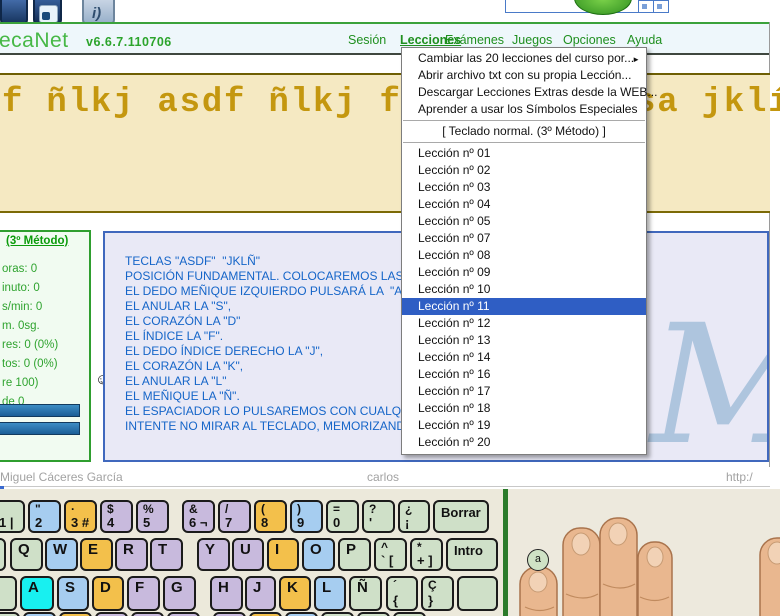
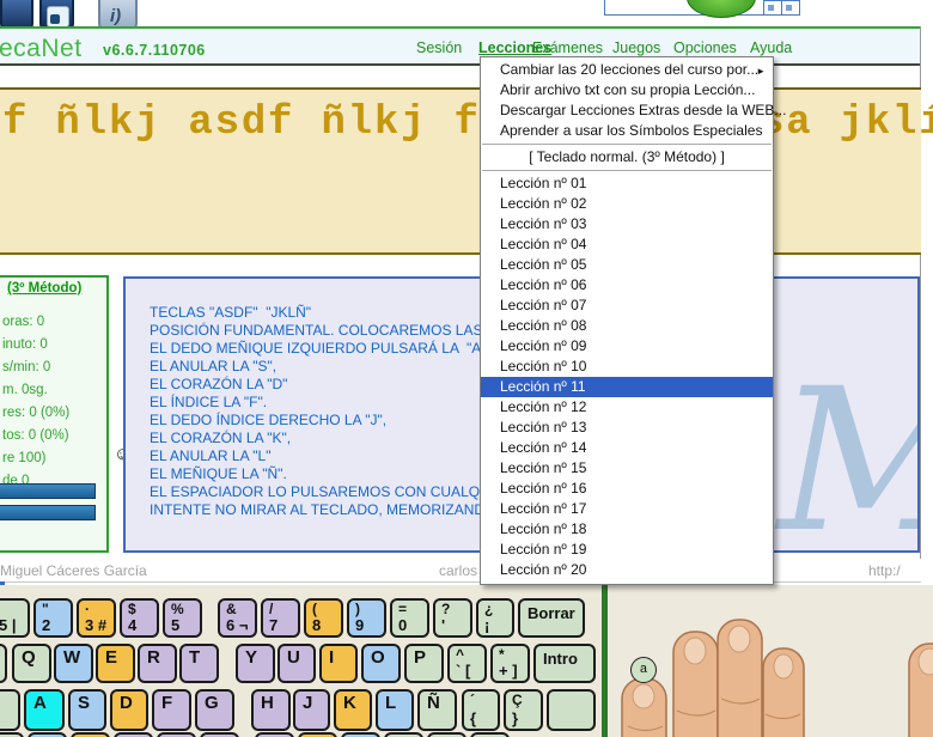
  i)
  ecaNet
  v6.6.7.110706
  Sesión
  Lecciones
  Exámenes
  Juegos
  Opciones
  Ayuda
  f ñlkj asdf ñlkj f
  a jklí
  (3º Método)
  oras: 0
  inuto: 0
  s/min: 0
  m. 0sg.
  res: 0 (0%)
  tos: 0 (0%)
  re 100)
  de 0
  TECLAS "ASDF" "JKLÑ"
  POSICIÓN FUNDAMENTAL. COLOCAREMOS LAS
  EL DEDO MEÑIQUE IZQUIERDO PULSARÁ LA "A
  EL ANULAR LA "S",
  EL CORAZÓN LA "D"
  EL ÍNDICE LA "F".
  EL DEDO ÍNDICE DERECHO LA "J",
  EL CORAZÓN LA "K",
  EL ANULAR LA "L"
  EL MEÑIQUE LA "Ñ".
  EL ESPACIADOR LO PULSAREMOS CON CUALQ
  INTENTE NO MIRAR AL TECLADO, MEMORIZAN
  M
  Miguel Cáceres García
  carlos
  http:/
- 1 |
+ 5 |
  "
  2
  ·
  3 #
  $
  4
  %
  5
  &
  6 ¬
  /
  7
  (
  8
  )
  9
  =
  0
  ?
  '
  ¿
  ¡
  Borrar
  Q
  W
  E
  R
  T
  Y
  U
  I
  O
  P
  ^
  ` [
  *
  + ]
  Intro
  A
  S
  D
  F
  G
  H
  J
  K
  L
  Ñ
  ´
  {
  Ç
  }
  a
  Cambiar las 20 lecciones del curso por...
  ►
  Abrir archivo txt con su propia Lección...
  Descargar Lecciones Extras desde la WEB...
  Aprender a usar los Símbolos Especiales
  [ Teclado normal. (3º Método) ]
  Lección nº 01
  Lección nº 02
  Lección nº 03
  Lección nº 04
  Lección nº 05
+ Lección nº 06
  Lección nº 07
  Lección nº 08
  Lección nº 09
  Lección nº 10
  Lección nº 11
  Lección nº 12
  Lección nº 13
  Lección nº 14
+ Lección nº 15
  Lección nº 16
  Lección nº 17
  Lección nº 18
  Lección nº 19
  Lección nº 20
